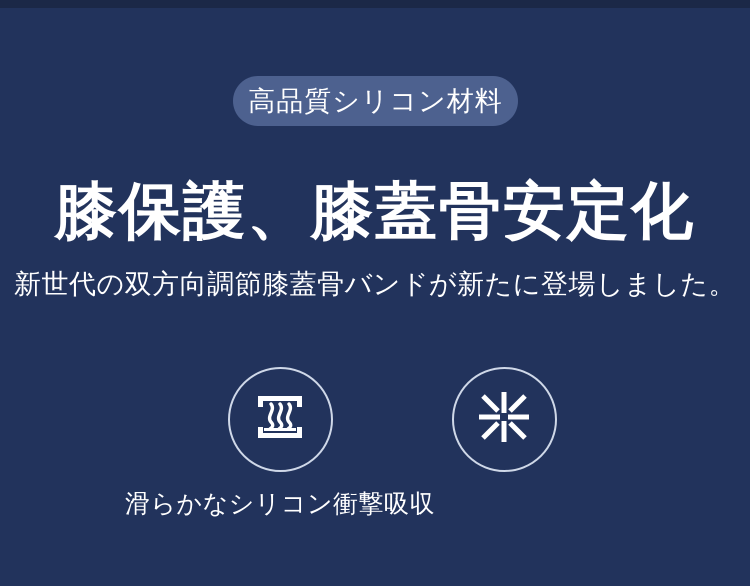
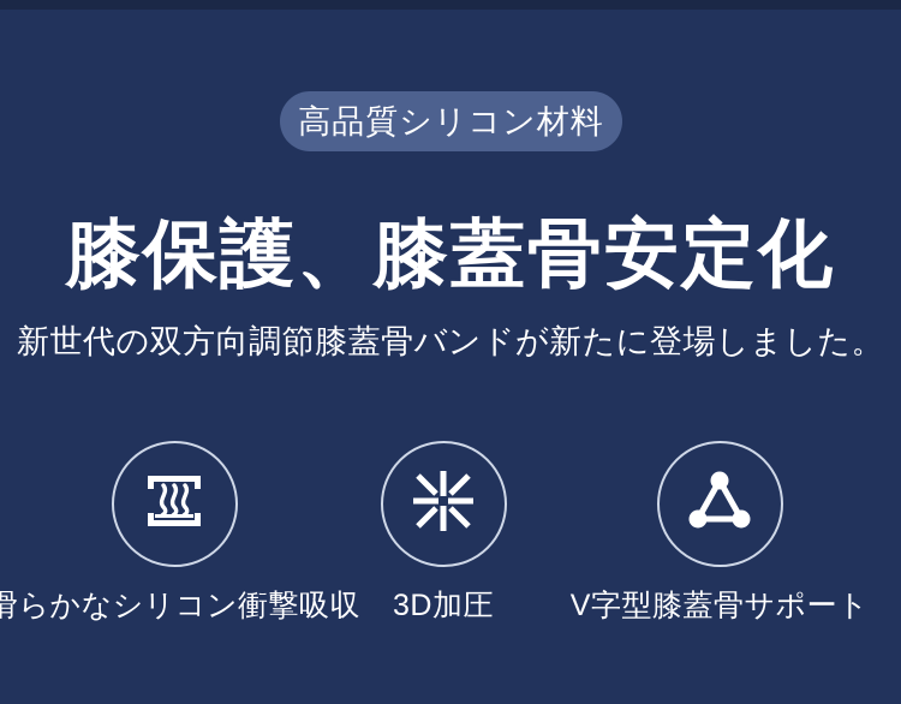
  高品質シリコン材料
  膝保護、膝蓋骨安定化
  新世代の双方向調節膝蓋骨バンドが新たに登場しました。
  滑らかなシリコン衝撃吸収
+ 3D加圧
+ V字型膝蓋骨サポート
